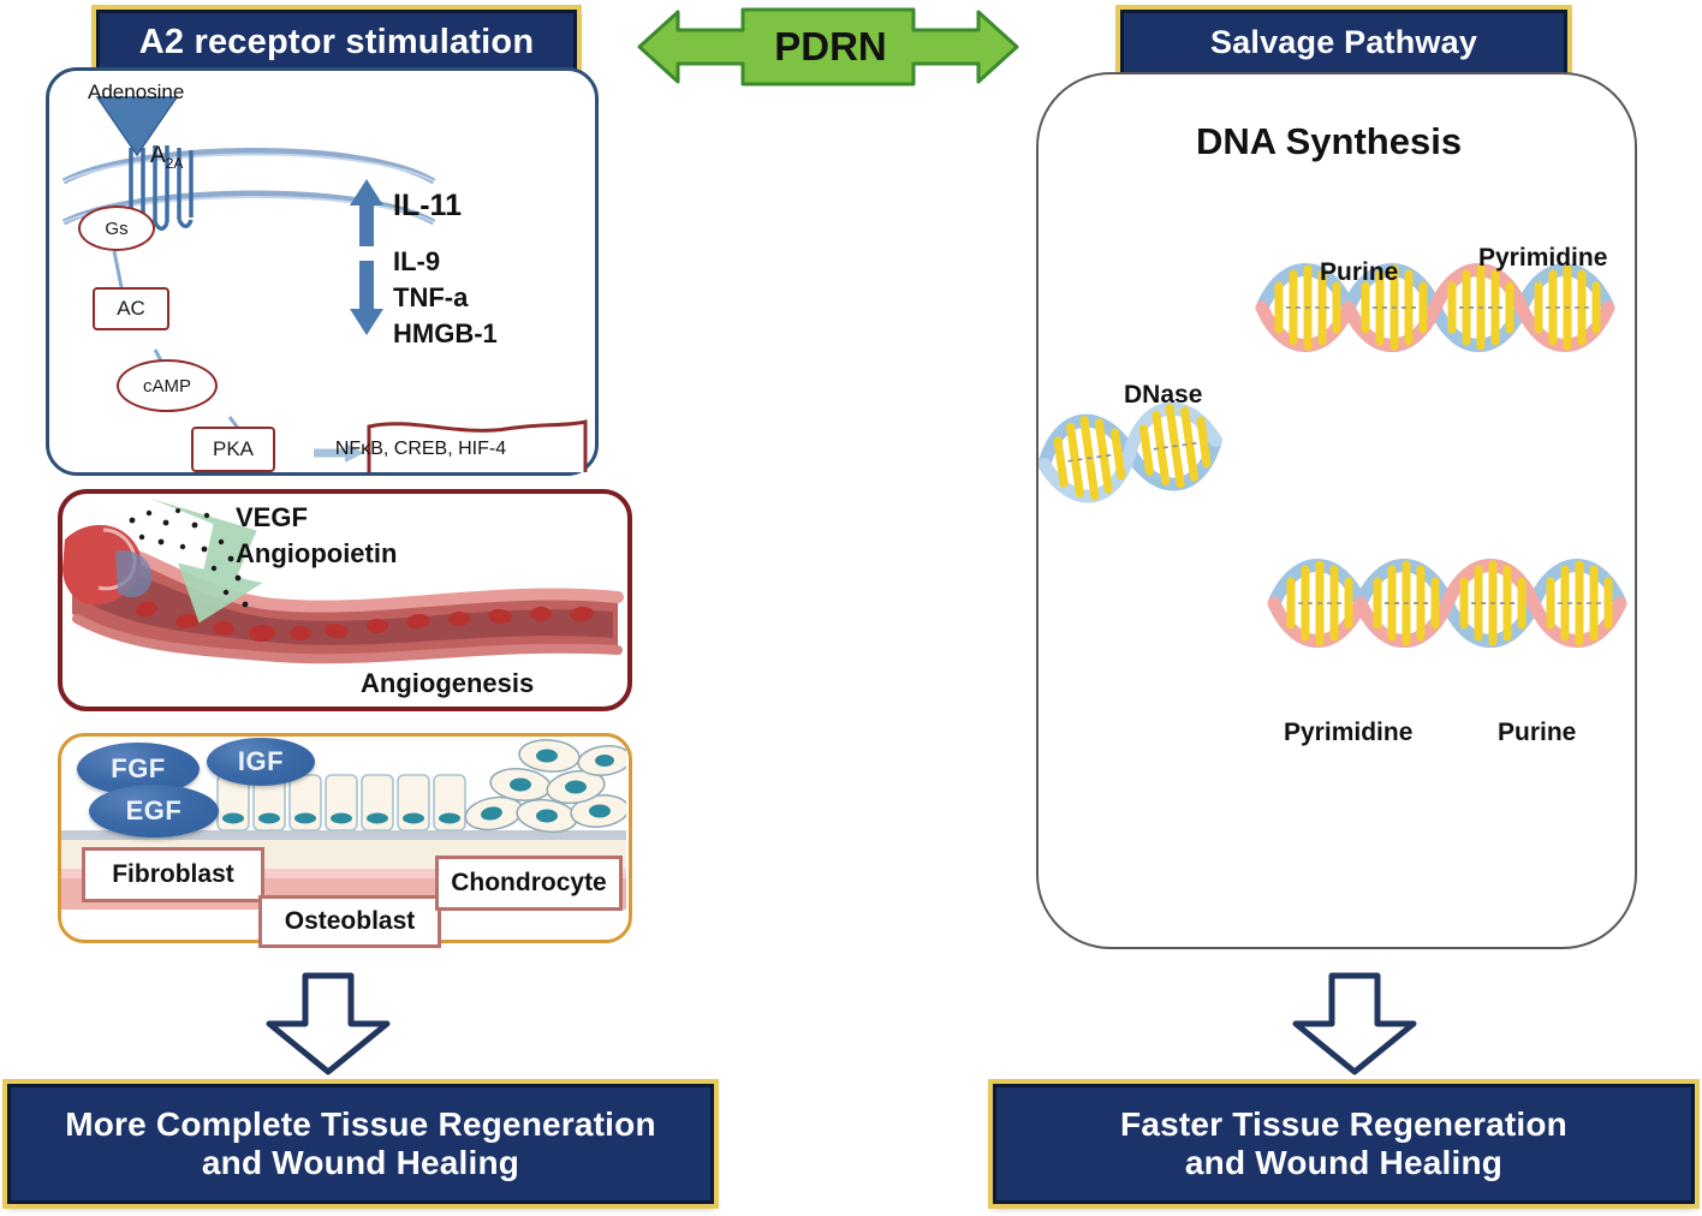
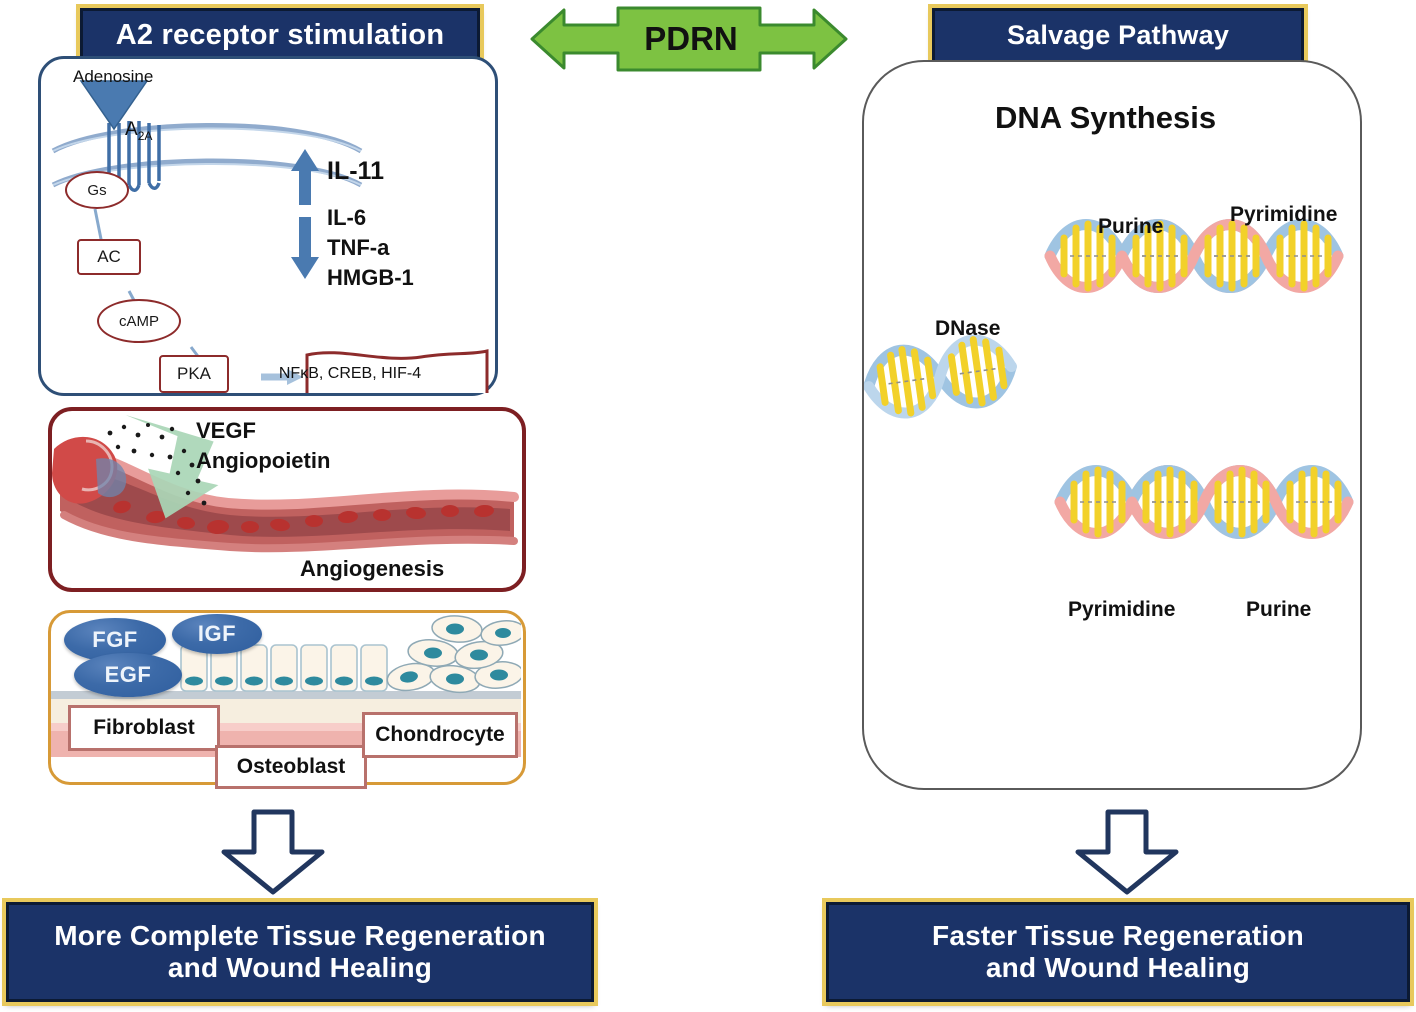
  A2 receptor stimulation
  Salvage Pathway
  PDRN
  Adenosine
  A2A
  Gs
  AC
  cAMP
  PKA
  NFκB, CREB, HIF-4
  IL-11
- IL-9
+ IL-6
  TNF-a
  HMGB-1
  VEGF
  Angiopoietin
  Angiogenesis
  FGF
  IGF
  EGF
  Fibroblast
  Osteoblast
  Chondrocyte
  DNA Synthesis
  DNase
  Purine
  Pyrimidine
  Pyrimidine
  Purine
  More Complete Tissue Regeneration
  and Wound Healing
  Faster Tissue Regeneration
  and Wound Healing
